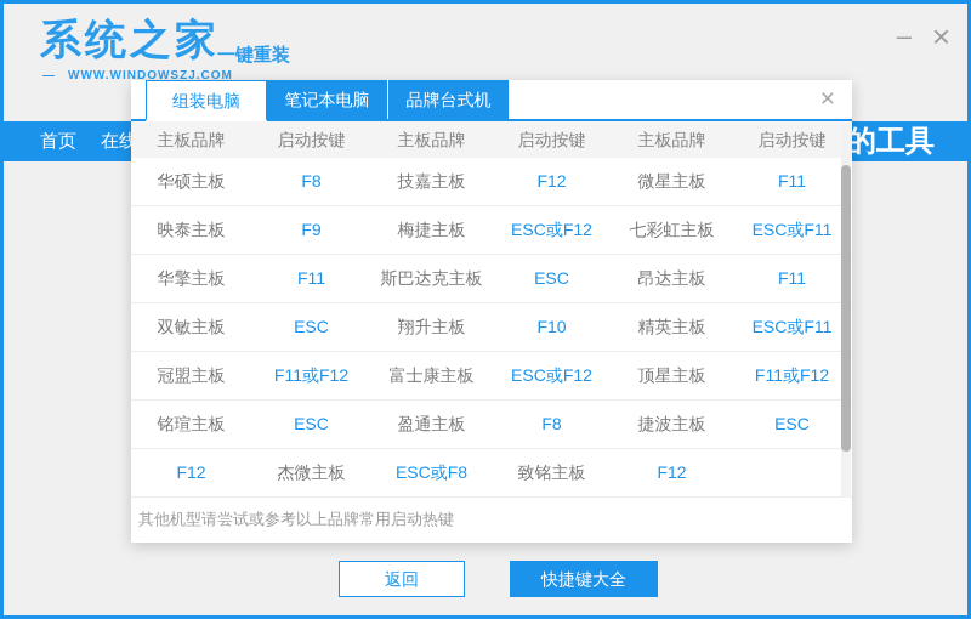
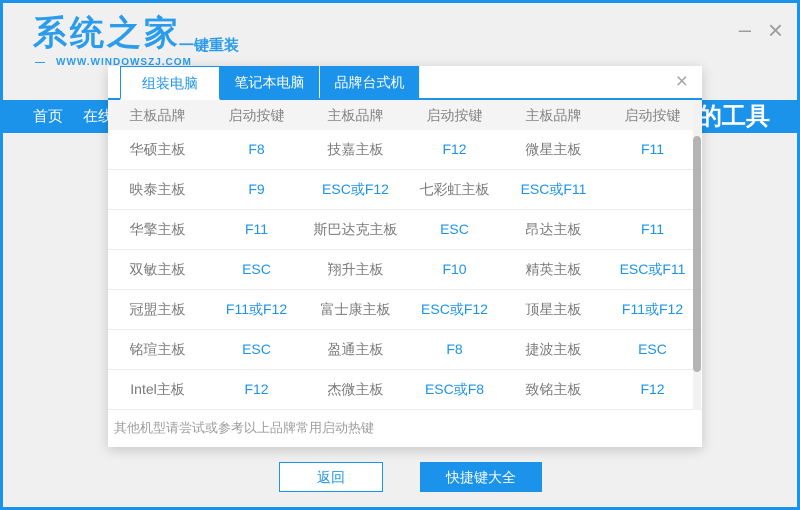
  系统之家
  一键重装
  —
  WWW.WINDOWSZJ.COM
  –
  ×
  首页
  的工具
  组装电脑
  笔记本电脑
  品牌台式机
  ×
  主板品牌
  启动按键
  主板品牌
  启动按键
  主板品牌
  启动按键
  华硕主板
  F8
  技嘉主板
  F12
  微星主板
  F11
  映泰主板
  F9
- 梅捷主板
  ESC或F12
  七彩虹主板
  ESC或F11
  华擎主板
  F11
  斯巴达克主板
  ESC
  昂达主板
  F11
  双敏主板
  ESC
  翔升主板
  F10
  精英主板
  ESC或F11
  冠盟主板
  F11或F12
  富士康主板
  ESC或F12
  顶星主板
  F11或F12
  铭瑄主板
  ESC
  盈通主板
  F8
  捷波主板
  ESC
+ Intel主板
  F12
  杰微主板
  ESC或F8
  致铭主板
  F12
  其他机型请尝试或参考以上品牌常用启动热键
  返回
  快捷键大全
